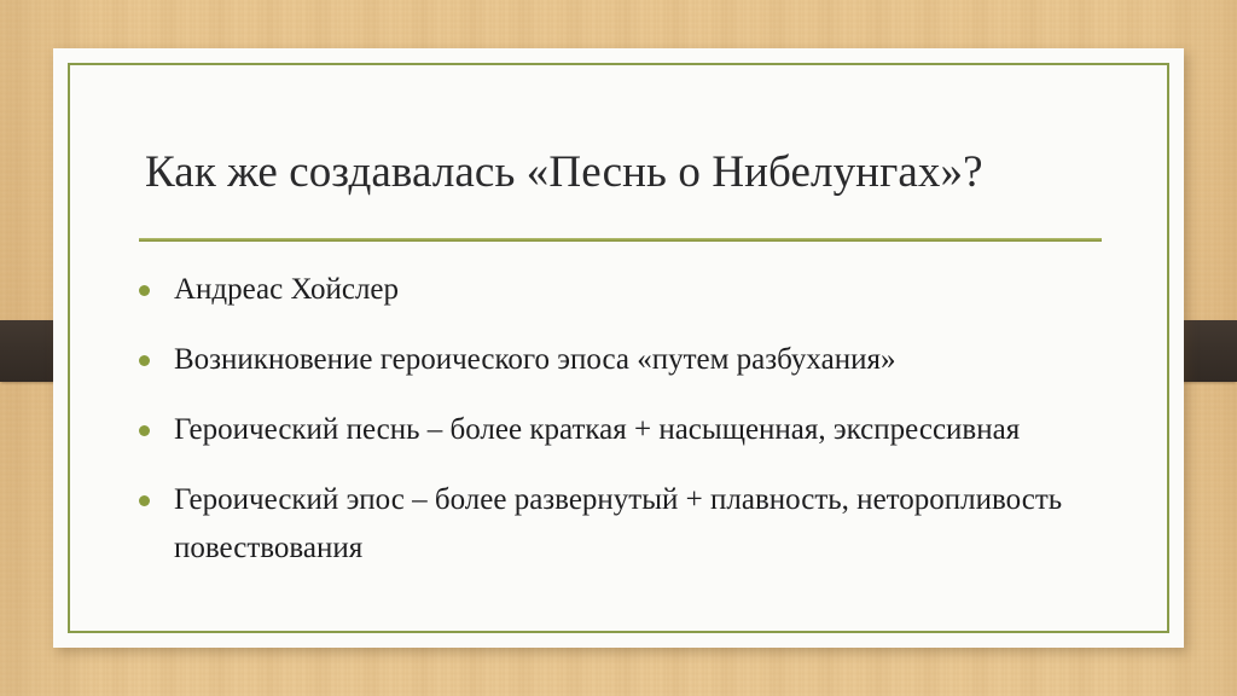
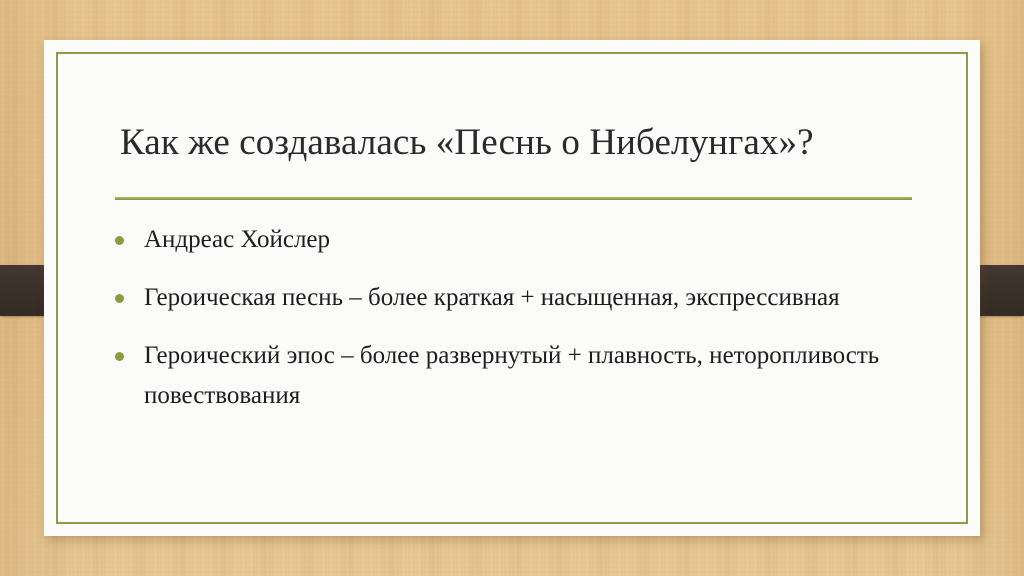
  Как же создавалась «Песнь о Нибелунгах»?
  Андреас Хойслер
- Возникновение героического эпоса «путем разбухания»
- Героический песнь – более краткая + насыщенная, экспрессивная
+ Героическая песнь – более краткая + насыщенная, экспрессивная
  Героический эпос – более развернутый + плавность, неторопливость повествования
